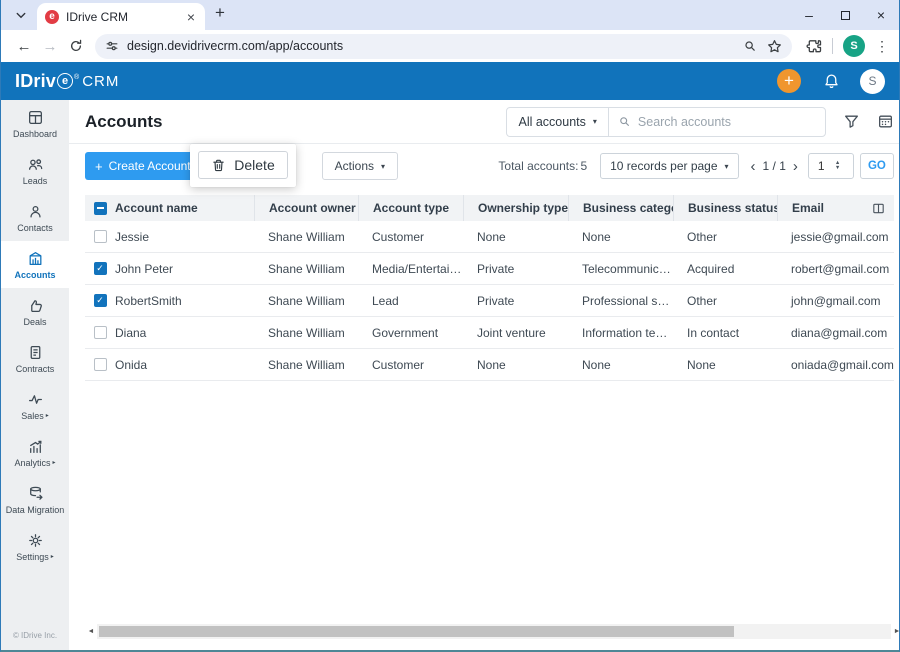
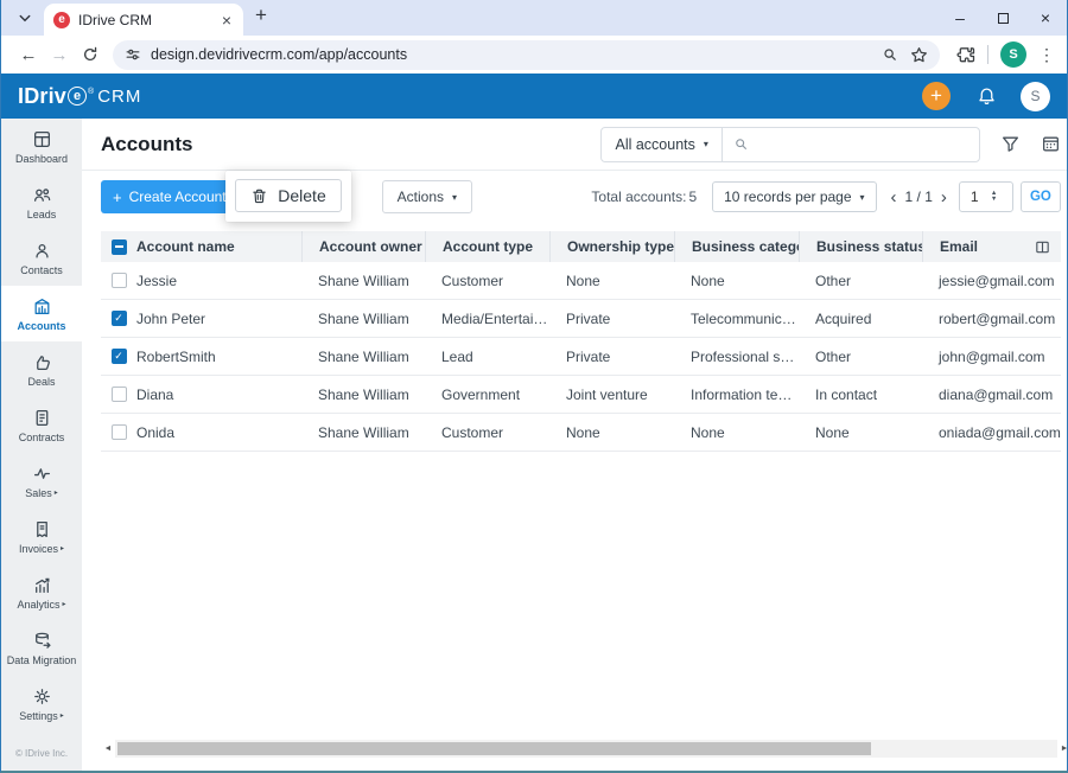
  e
  IDrive CRM
  ×
  +
  –
  ×
  ←
  →
  design.devidrivecrm.com/app/accounts
  S
  ⋮
  IDriv
  e
  CRM
  +
  S
  Dashboard
  Leads
  Contacts
  Accounts
  Deals
  Contracts
  Sales
+ Invoices
  Analytics
  Data Migration
  Settings
  © IDrive Inc.
  Accounts
  All accounts
  ▾
- Search accounts
  +
  Create Account
  Actions
  ▾
  Total accounts:
  5
  10 records per page
  ▾
  ‹
  1 / 1
  ›
  1
  GO
  Delete
  Account name
  Account owner
  Account type
  Ownership type
  Business categ
  Business status
  Email
  Jessie
  Shane William
  Customer
  None
  None
  Other
  jessie@gmail.com
  ✓
  John Peter
  Shane William
  Media/Entertainm
  Private
  Telecommunicati
  Acquired
  robert@gmail.com
  ✓
  RobertSmith
  Shane William
  Lead
  Private
  Professional serv
  Other
  john@gmail.com
  Diana
  Shane William
  Government
  Joint venture
  Information techn
  In contact
  diana@gmail.com
  Onida
  Shane William
  Customer
  None
  None
  None
  oniada@gmail.com
